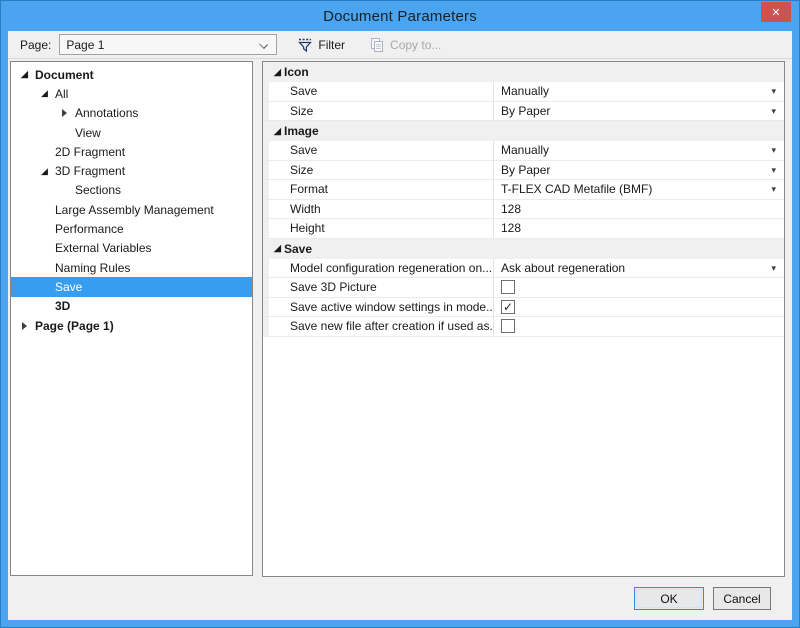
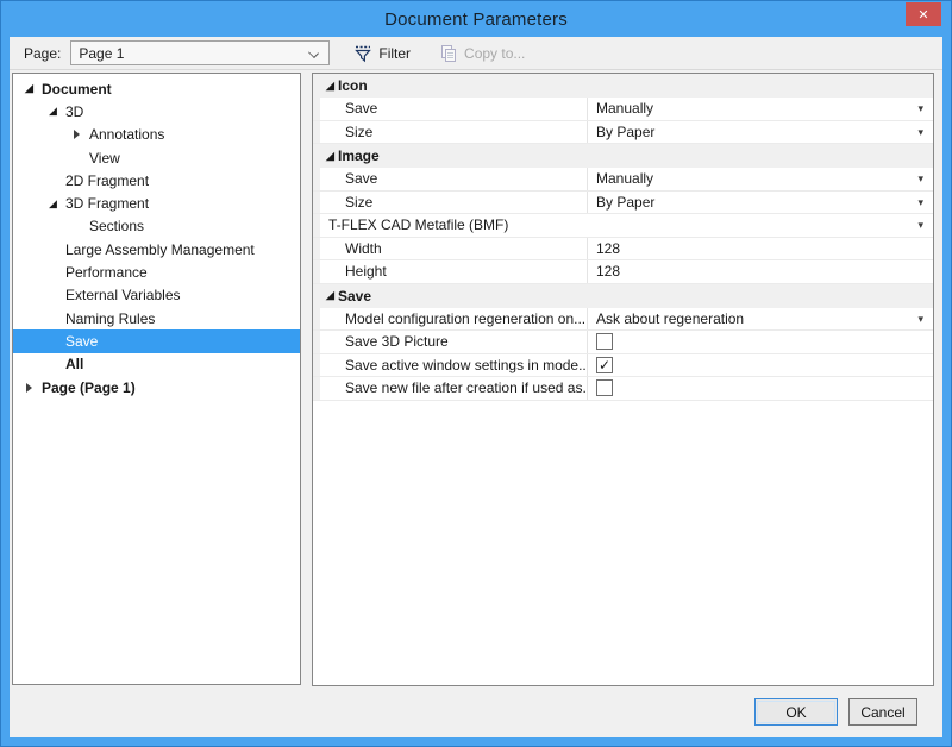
  Document Parameters
  ✕
  Page:
  Page 1
  Filter
  Copy to...
  ◢
  Document
  ◢
- All
+ 3D
  Annotations
  View
  2D Fragment
  ◢
  3D Fragment
  Sections
  Large Assembly Management
  Performance
  External Variables
  Naming Rules
  Save
- 3D
+ All
  Page (Page 1)
  ◢
  Icon
  Save
  Manually
  ▾
  Size
  By Paper
  ▾
  ◢
  Image
  Save
  Manually
  ▾
  Size
  By Paper
  ▾
- Format
  T-FLEX CAD Metafile (BMF)
  ▾
  Width
  128
  Height
  128
  ◢
  Save
  Model configuration regeneration on...
  Ask about regeneration
  ▾
  Save 3D Picture
  Save active window settings in mode..
  ✓
  Save new file after creation if used as.
  OK
  Cancel
